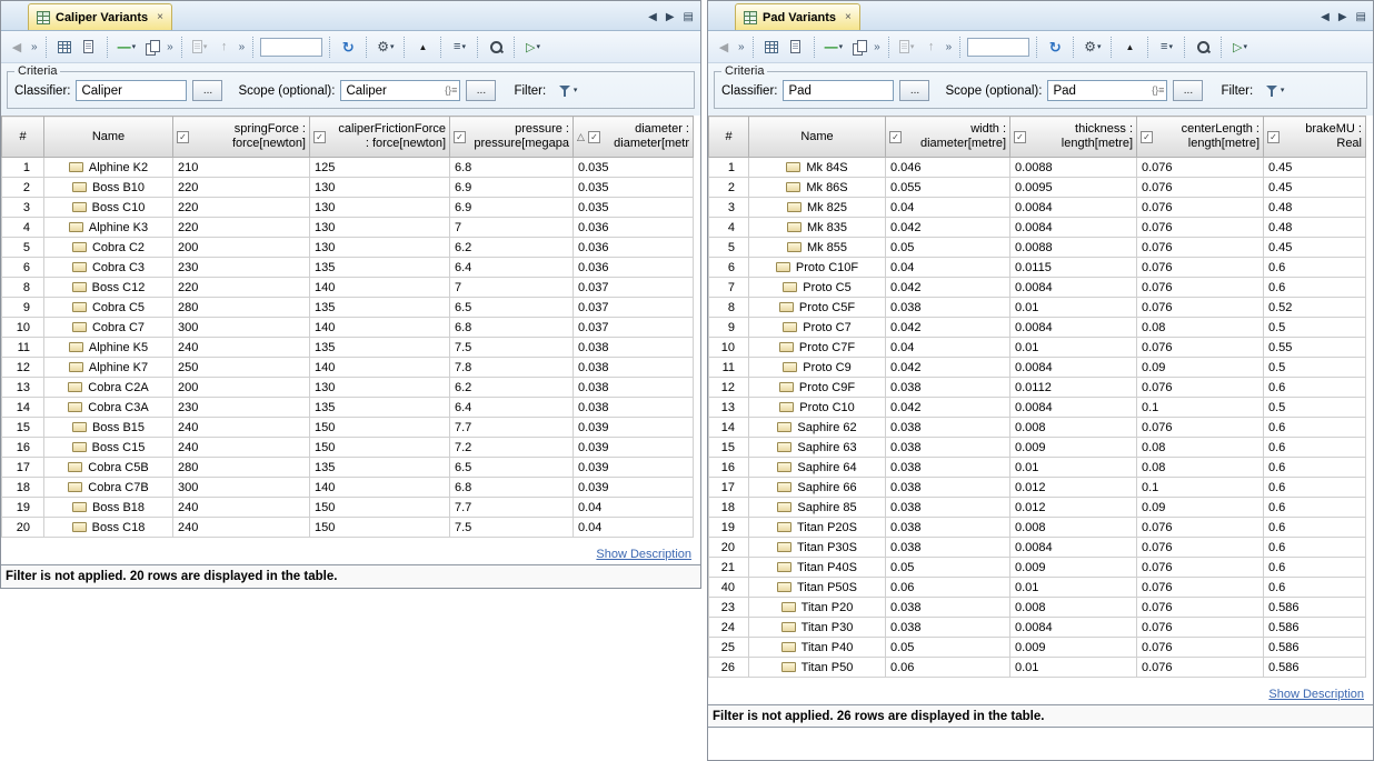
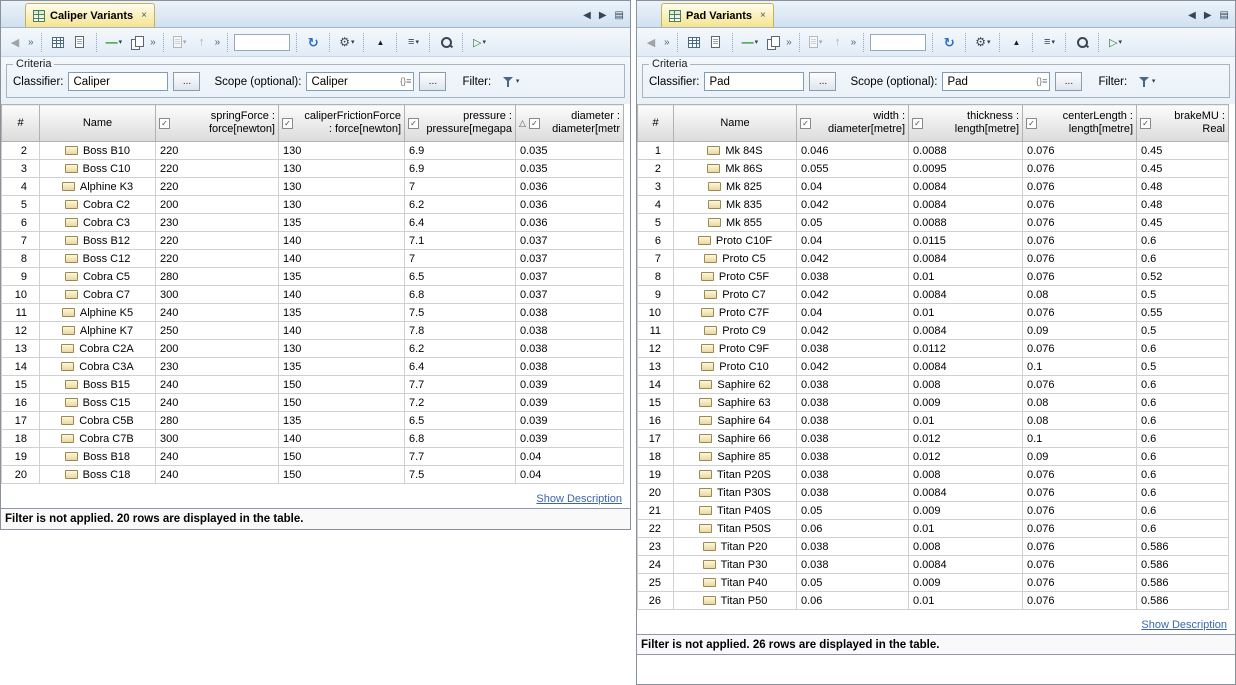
  Caliper Variants
  ×
  ◀
  ▶
  ▤
  ◀
  »
  —
  »
  ↑
  »
  ↻
  ⚙
  ▲
  ≡
  ▷
  Criteria
  Classifier:
  Caliper
  ...
  Scope (optional):
  Caliper
  {}≡
  ...
  Filter:
  #	Name	✓springForce :force[newton]	✓caliperFrictionForce: force[newton]	✓pressure :pressure[megapa	△ ✓diameter :diameter[metr
- 1	Alphine K2	210	125	6.8	0.035
  2	Boss B10	220	130	6.9	0.035
  3	Boss C10	220	130	6.9	0.035
  4	Alphine K3	220	130	7	0.036
  5	Cobra C2	200	130	6.2	0.036
  6	Cobra C3	230	135	6.4	0.036
+ 7	Boss B12	220	140	7.1	0.037
  8	Boss C12	220	140	7	0.037
  9	Cobra C5	280	135	6.5	0.037
  10	Cobra C7	300	140	6.8	0.037
  11	Alphine K5	240	135	7.5	0.038
  12	Alphine K7	250	140	7.8	0.038
  13	Cobra C2A	200	130	6.2	0.038
  14	Cobra C3A	230	135	6.4	0.038
  15	Boss B15	240	150	7.7	0.039
  16	Boss C15	240	150	7.2	0.039
  17	Cobra C5B	280	135	6.5	0.039
  18	Cobra C7B	300	140	6.8	0.039
  19	Boss B18	240	150	7.7	0.04
  20	Boss C18	240	150	7.5	0.04
  Show Description
  Filter is not applied. 20 rows are displayed in the table.
  Pad Variants
  ×
  ◀
  ▶
  ▤
  ◀
  »
  —
  »
  ↑
  »
  ↻
  ⚙
  ▲
  ≡
  ▷
  Criteria
  Classifier:
  Pad
  ...
  Scope (optional):
  Pad
  {}≡
  ...
  Filter:
  #	Name	✓width :diameter[metre]	✓thickness :length[metre]	✓centerLength :length[metre]	✓brakeMU :Real
  1	Mk 84S	0.046	0.0088	0.076	0.45
  2	Mk 86S	0.055	0.0095	0.076	0.45
  3	Mk 825	0.04	0.0084	0.076	0.48
  4	Mk 835	0.042	0.0084	0.076	0.48
  5	Mk 855	0.05	0.0088	0.076	0.45
  6	Proto C10F	0.04	0.0115	0.076	0.6
  7	Proto C5	0.042	0.0084	0.076	0.6
  8	Proto C5F	0.038	0.01	0.076	0.52
  9	Proto C7	0.042	0.0084	0.08	0.5
  10	Proto C7F	0.04	0.01	0.076	0.55
  11	Proto C9	0.042	0.0084	0.09	0.5
  12	Proto C9F	0.038	0.0112	0.076	0.6
  13	Proto C10	0.042	0.0084	0.1	0.5
  14	Saphire 62	0.038	0.008	0.076	0.6
  15	Saphire 63	0.038	0.009	0.08	0.6
  16	Saphire 64	0.038	0.01	0.08	0.6
  17	Saphire 66	0.038	0.012	0.1	0.6
  18	Saphire 85	0.038	0.012	0.09	0.6
  19	Titan P20S	0.038	0.008	0.076	0.6
  20	Titan P30S	0.038	0.0084	0.076	0.6
  21	Titan P40S	0.05	0.009	0.076	0.6
- 40	Titan P50S	0.06	0.01	0.076	0.6
+ 22	Titan P50S	0.06	0.01	0.076	0.6
  23	Titan P20	0.038	0.008	0.076	0.586
  24	Titan P30	0.038	0.0084	0.076	0.586
  25	Titan P40	0.05	0.009	0.076	0.586
  26	Titan P50	0.06	0.01	0.076	0.586
  Show Description
  Filter is not applied. 26 rows are displayed in the table.
